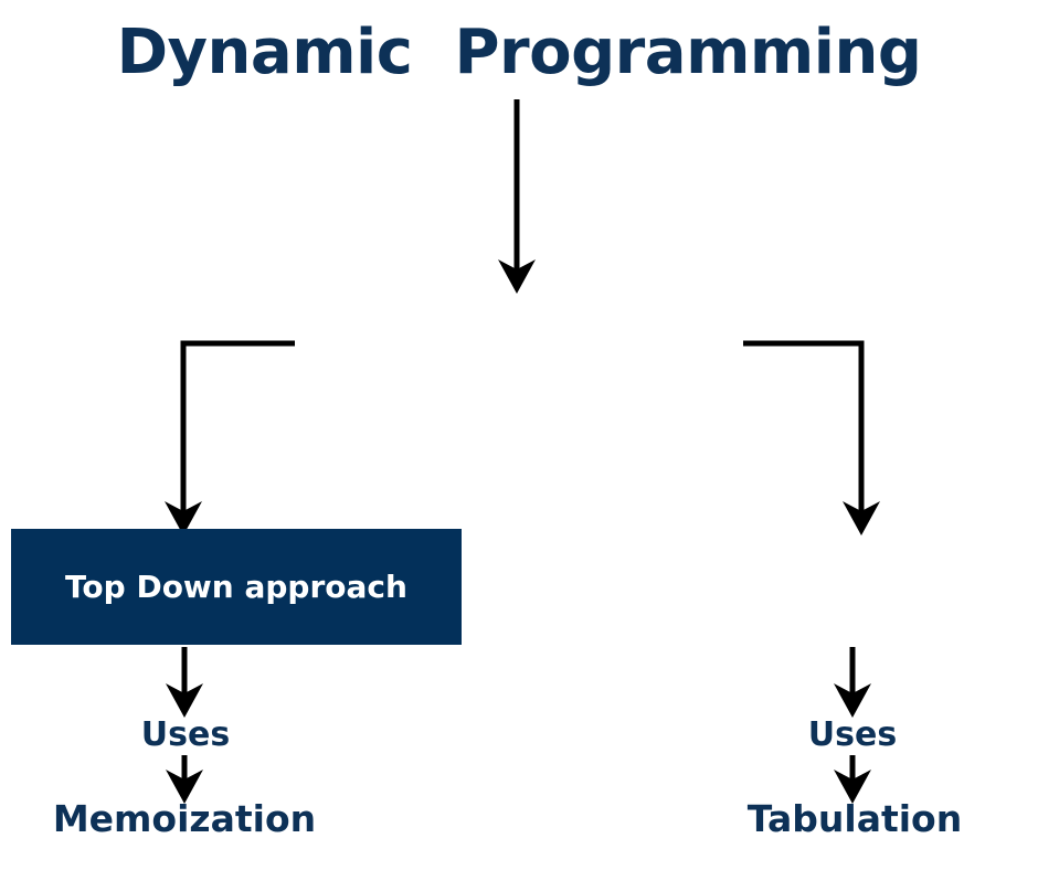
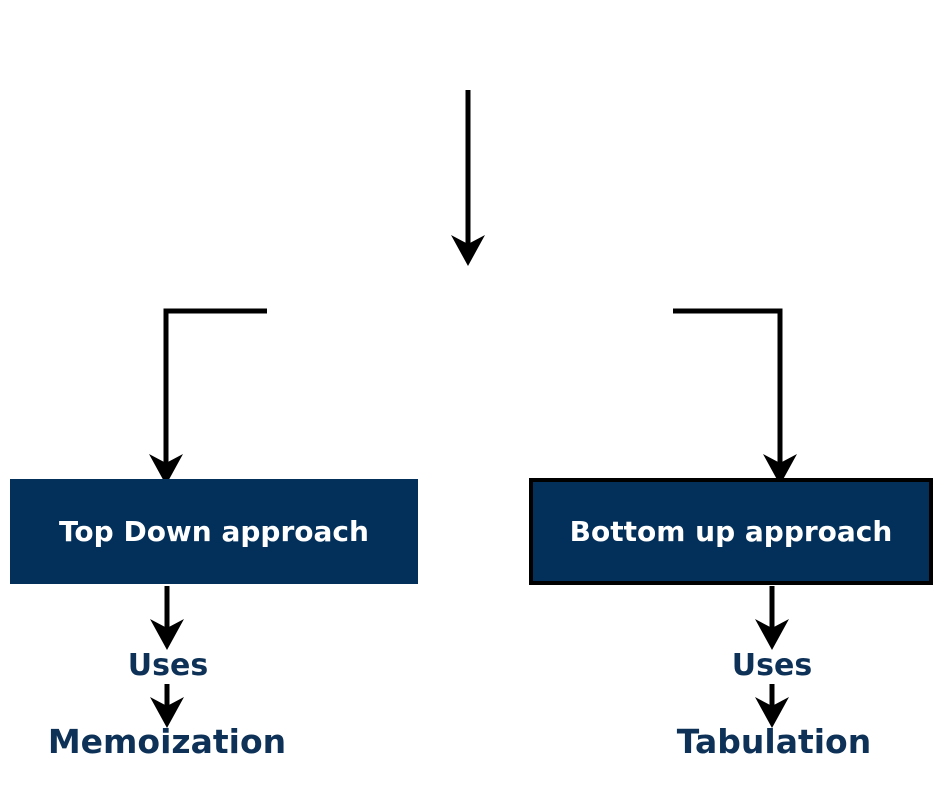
- Dynamic Programming
  Top Down approach
+ Bottom up approach
  Uses
  Memoization
  Uses
  Tabulation
